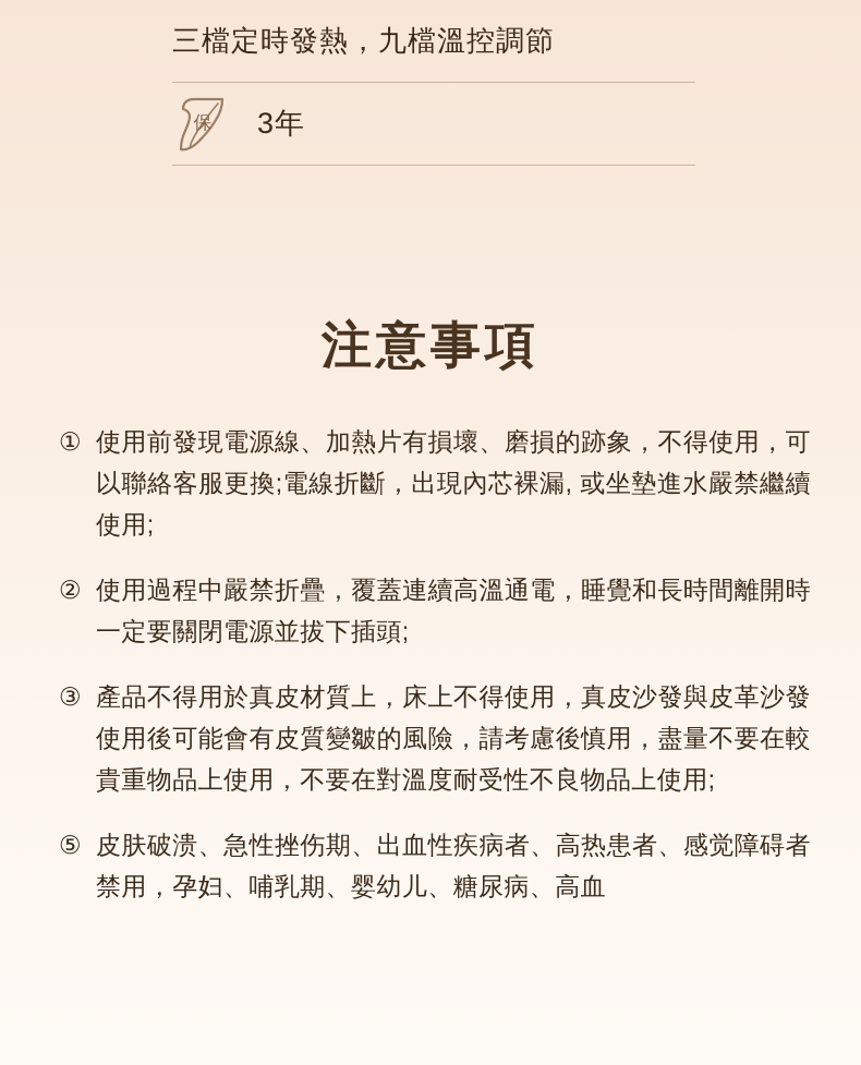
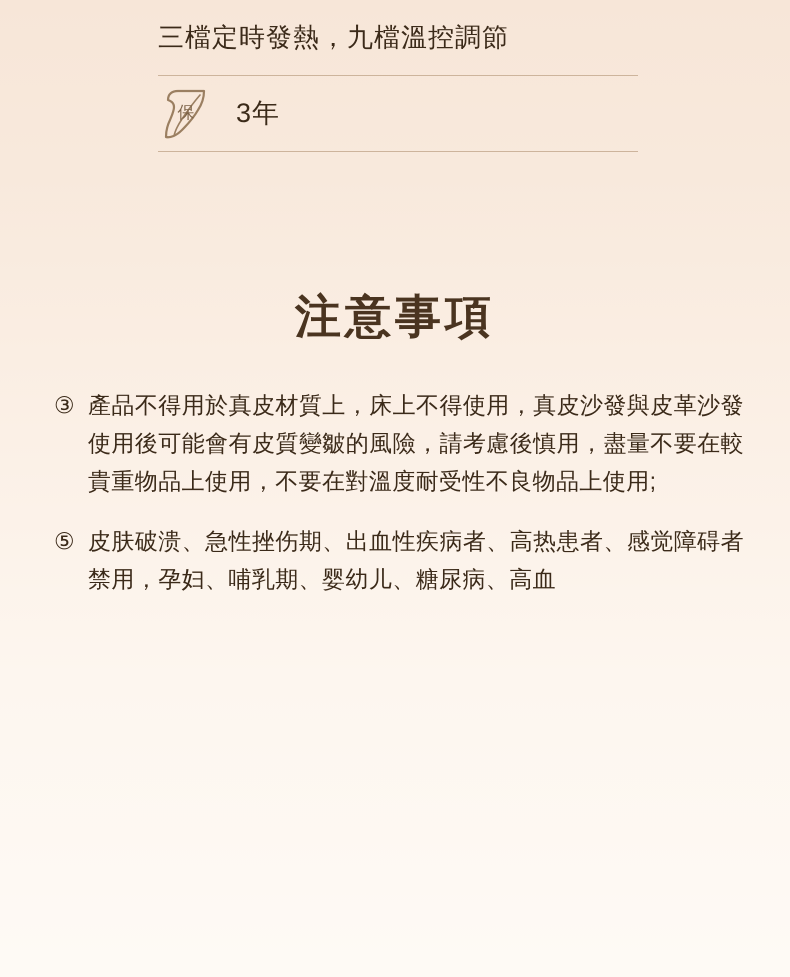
  三檔定時發熱，九檔溫控調節
  保
  3年
  注意事項
- ①
- 使用前發現電源線、加熱片有損壞、磨損的跡象，不得使用，可以聯絡客服更換;電線折斷，出現內芯裸漏, 或坐墊進水嚴禁繼續使用;
- ②
- 使用過程中嚴禁折疊，覆蓋連續高溫通電，睡覺和長時間離開時一定要關閉電源並拔下插頭;
  ③
  產品不得用於真皮材質上，床上不得使用，真皮沙發與皮革沙發使用後可能會有皮質變皺的風險，請考慮後慎用，盡量不要在較貴重物品上使用，不要在對溫度耐受性不良物品上使用;
  ⑤
  皮肤破溃、急性挫伤期、出血性疾病者、高热患者、感觉障碍者禁用，孕妇、哺乳期、婴幼儿、糖尿病、高血
